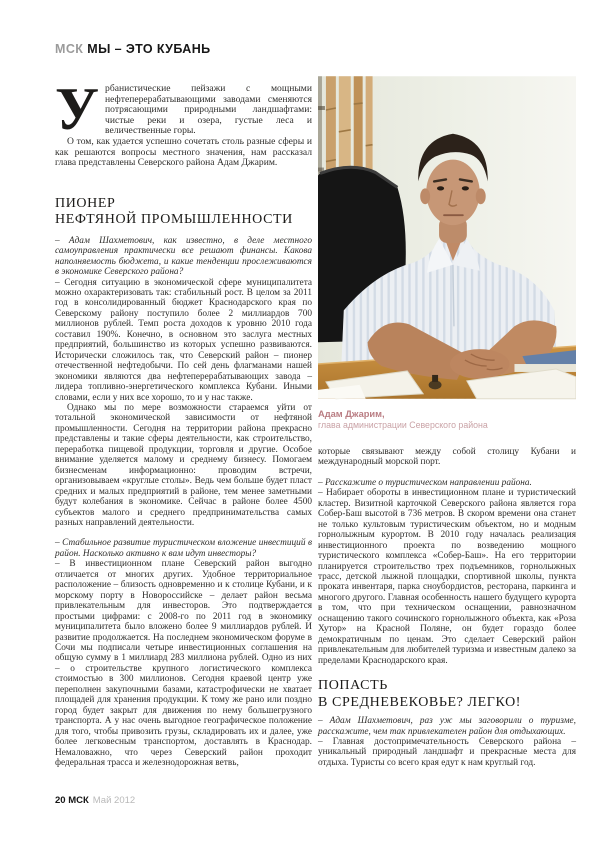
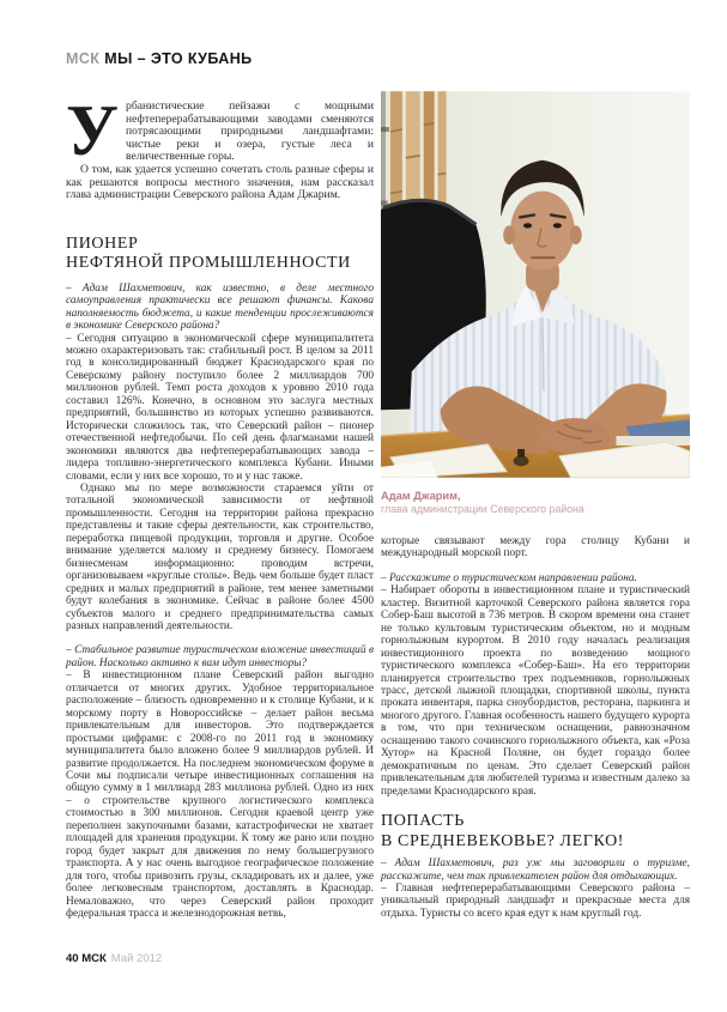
  МСК МЫ – ЭТО КУБАНЬ
  У
  рбанистические пейзажи с мощными нефтеперерабатывающими заводами сменяются потрясающими природными ландшафтами: чистые реки и озера, густые леса и величественные горы.
- О том, как удается успешно сочетать столь разные сферы и как решаются вопросы местного значения, нам рассказал глава представлены Северского района Адам Джарим.
+ О том, как удается успешно сочетать столь разные сферы и как решаются вопросы местного значения, нам рассказал глава администрации Северского района Адам Джарим.
  ПИОНЕР
  НЕФТЯНОЙ ПРОМЫШЛЕННОСТИ
  – Адам Шахметович, как известно, в деле местного самоуправления практически все решают финансы. Какова наполняемость бюджета, и какие тенденции прослеживаются в экономике Северского района?
- – Сегодня ситуацию в экономической сфере муниципалитета можно охарактеризовать так: стабильный рост. В целом за 2011 год в консолидированный бюджет Краснодарского края по Северскому району поступило более 2 миллиардов 700 миллионов рублей. Темп роста доходов к уровню 2010 года составил 190%. Конечно, в основном это заслуга местных предприятий, большинство из которых успешно развиваются. Исторически сложилось так, что Северский район – пионер отечественной нефтедобычи. По сей день флагманами нашей экономики являются два нефтеперерабатывающих завода – лидера топливно-энергетического комплекса Кубани. Иными словами, если у них все хорошо, то и у нас также.
+ – Сегодня ситуацию в экономической сфере муниципалитета можно охарактеризовать так: стабильный рост. В целом за 2011 год в консолидированный бюджет Краснодарского края по Северскому району поступило более 2 миллиардов 700 миллионов рублей. Темп роста доходов к уровню 2010 года составил 126%. Конечно, в основном это заслуга местных предприятий, большинство из которых успешно развиваются. Исторически сложилось так, что Северский район – пионер отечественной нефтедобычи. По сей день флагманами нашей экономики являются два нефтеперерабатывающих завода – лидера топливно-энергетического комплекса Кубани. Иными словами, если у них все хорошо, то и у нас также.
  Однако мы по мере возможности стараемся уйти от тотальной экономической зависимости от нефтяной промышленности. Сегодня на территории района прекрасно представлены и такие сферы деятельности, как строительство, переработка пищевой продукции, торговля и другие. Особое внимание уделяется малому и среднему бизнесу. Помогаем бизнесменам информационно: проводим встречи, организовываем «круглые столы». Ведь чем больше будет пласт средних и малых предприятий в районе, тем менее заметными будут колебания в экономике. Сейчас в районе более 4500 субъектов малого и среднего предпринимательства самых разных направлений деятельности.
  – Стабильное развитие туристическом вложение инвестиций в район. Насколько активно к вам идут инвесторы?
  – В инвестиционном плане Северский район выгодно отличается от многих других. Удобное территориальное расположение – близость одновременно и к столице Кубани, и к морскому порту в Новороссийске – делает район весьма привлекательным для инвесторов. Это подтверждается простыми цифрами: с 2008-го по 2011 год в экономику муниципалитета было вложено более 9 миллиардов рублей. И развитие продолжается. На последнем экономическом форуме в Сочи мы подписали четыре инвестиционных соглашения на общую сумму в 1 миллиард 283 миллиона рублей. Одно из них – о строительстве крупного логистического комплекса стоимостью в 300 миллионов. Сегодня краевой центр уже переполнен закупочными базами, катастрофически не хватает площадей для хранения продукции. К тому же рано или поздно город будет закрыт для движения по нему большегрузного транспорта. А у нас очень выгодное географическое положение для того, чтобы привозить грузы, складировать их и далее, уже более легковесным транспортом, доставлять в Краснодар. Немаловажно, что через Северский район проходит федеральная трасса и железнодорожная ветвь,
  Адам Джарим,
  глава администрации Северского района
- которые связывают между собой столицу Кубани и международный морской порт.
+ которые связывают между гора столицу Кубани и международный морской порт.
  – Расскажите о туристическом направлении района.
  – Набирает обороты в инвестиционном плане и туристический кластер. Визитной карточкой Северского района является гора Собер-Баш высотой в 736 метров. В скором времени она станет не только культовым туристическим объектом, но и модным горнолыжным курортом. В 2010 году началась реализация инвестиционного проекта по возведению мощного туристического комплекса «Собер-Баш». На его территории планируется строительство трех подъемников, горнолыжных трасс, детской лыжной площадки, спортивной школы, пункта проката инвентаря, парка сноубордистов, ресторана, паркинга и многого другого. Главная особенность нашего будущего курорта в том, что при техническом оснащении, равнозначном оснащению такого сочинского горнолыжного объекта, как «Роза Хутор» на Красной Поляне, он будет гораздо более демократичным по ценам. Это сделает Северский район привлекательным для любителей туризма и известным далеко за пределами Краснодарского края.
  ПОПАСТЬ
  В СРЕДНЕВЕКОВЬЕ? ЛЕГКО!
  – Адам Шахметович, раз уж мы заговорили о туризме, расскажите, чем так привлекателен район для отдыхающих.
- – Главная достопримечательность Северского района – уникальный природный ландшафт и прекрасные места для отдыха. Туристы со всего края едут к нам круглый год.
+ – Главная нефтеперерабатывающими Северского района – уникальный природный ландшафт и прекрасные места для отдыха. Туристы со всего края едут к нам круглый год.
- 20 МСК Май 2012
+ 40 МСК Май 2012
